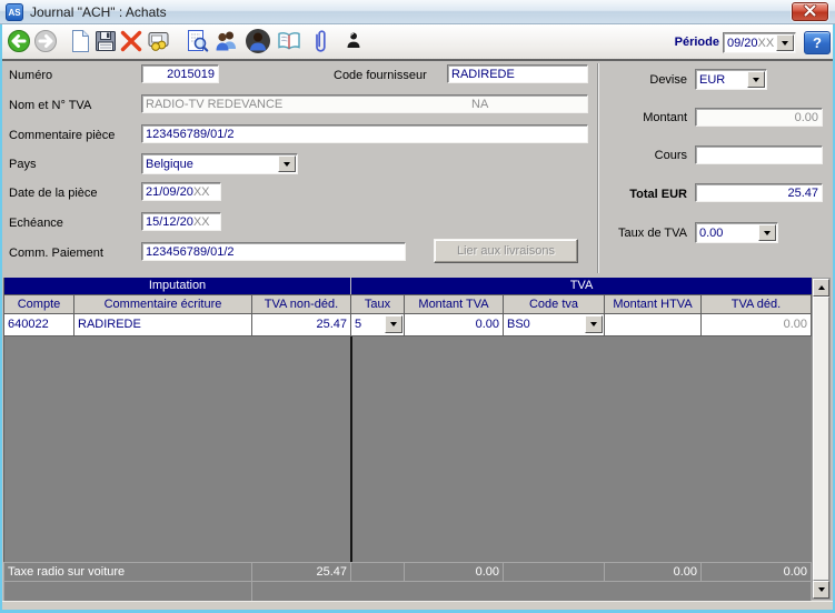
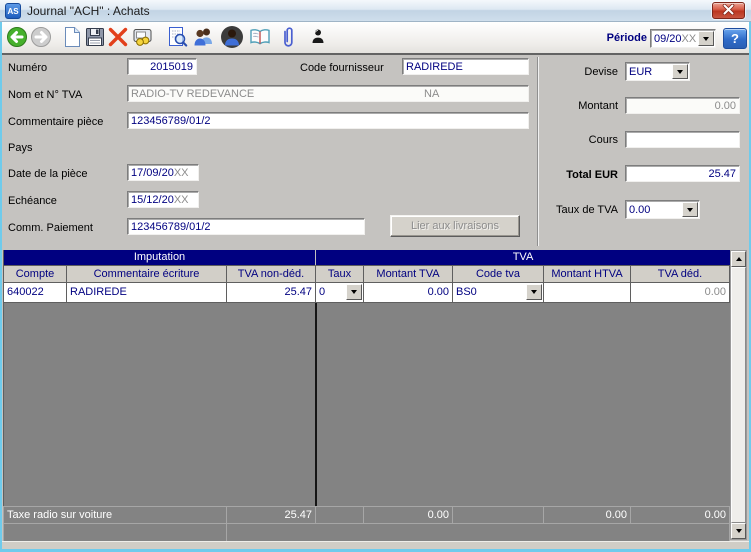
  AS
  Journal "ACH" : Achats
  Période
  09/20XX
  ?
  Numéro
  2015019
  Code fournisseur
  RADIREDE
  Nom et N° TVA
  RADIO-TV REDEVANCE
  NA
  Commentaire pièce
  123456789/01/2
  Pays
- Belgique
  Date de la pièce
- 21/09/20XX
+ 17/09/20XX
  Echéance
  15/12/20XX
  Comm. Paiement
  123456789/01/2
  Lier aux livraisons
  Devise
  EUR
  Montant
  0.00
  Cours
  Total EUR
  25.47
  Taux de TVA
  0.00
  Imputation
  TVA
  Compte
  Commentaire écriture
  TVA non-déd.
  Taux
  Montant TVA
  Code tva
  Montant HTVA
  TVA déd.
  640022
  RADIREDE
  25.47
- 5
+ 0
  0.00
  BS0
  0.00
  Taxe radio sur voiture
  25.47
  0.00
  0.00
  0.00
